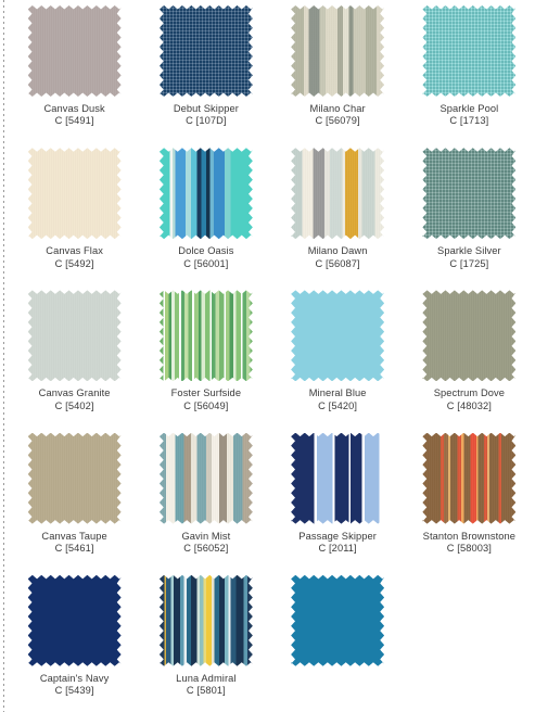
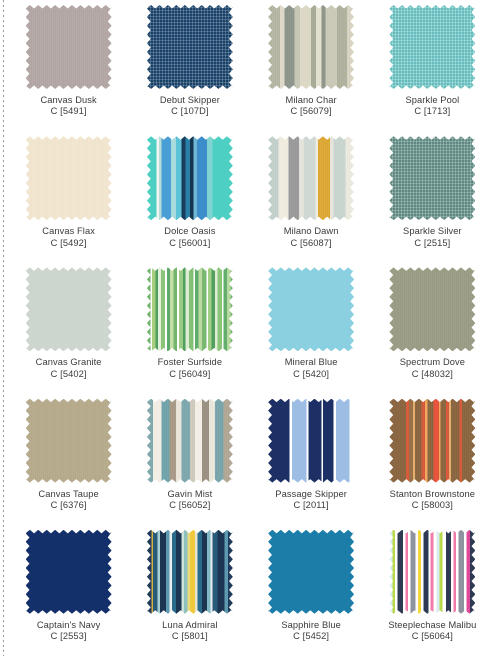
  Canvas Dusk
  C [5491]
  Debut Skipper
  C [107D]
  Milano Char
  C [56079]
  Sparkle Pool
  C [1713]
  Canvas Flax
  C [5492]
  Dolce Oasis
  C [56001]
  Milano Dawn
  C [56087]
  Sparkle Silver
- C [1725]
+ C [2515]
  Canvas Granite
  C [5402]
  Foster Surfside
  C [56049]
  Mineral Blue
  C [5420]
  Spectrum Dove
  C [48032]
  Canvas Taupe
- C [5461]
+ C [6376]
  Gavin Mist
  C [56052]
  Passage Skipper
  C [2011]
  Stanton Brownstone
  C [58003]
  Captain's Navy
- C [5439]
+ C [2553]
  Luna Admiral
  C [5801]
+ Sapphire Blue
+ C [5452]
+ Steeplechase Malibu
+ C [56064]
